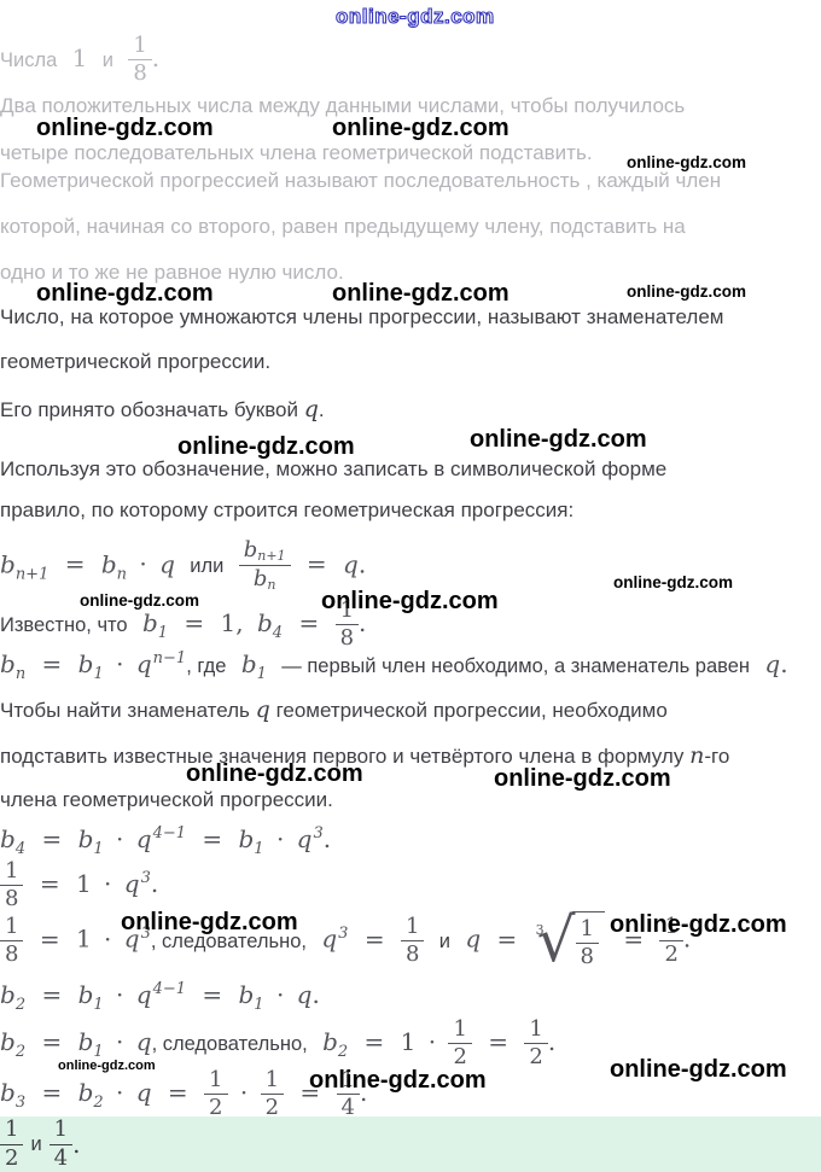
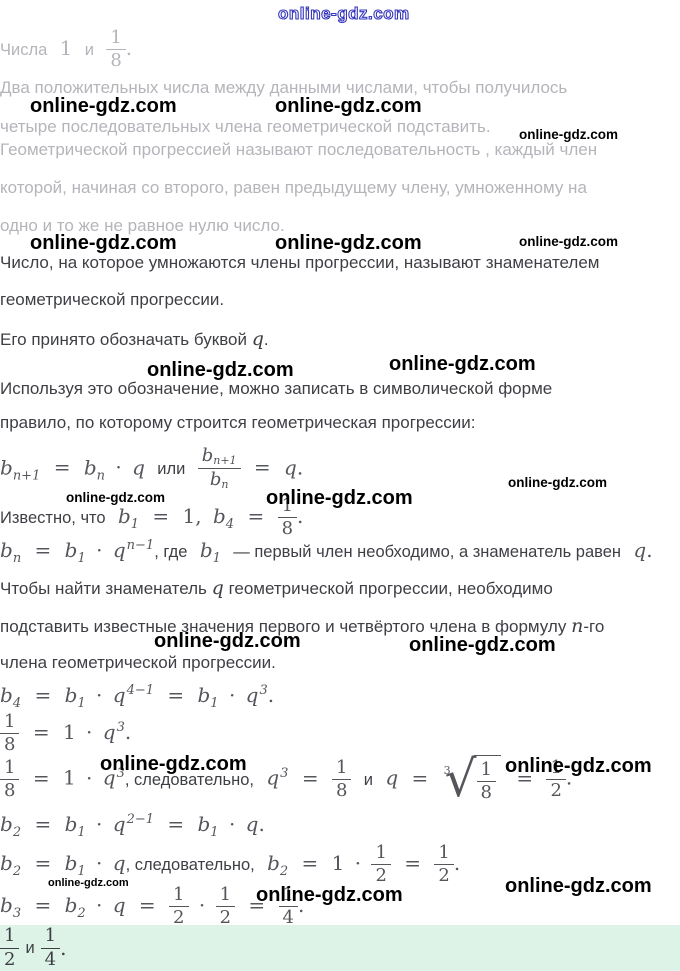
  online-gdz.com
  online-gdz.com
  online-gdz.com
  online-gdz.com
  online-gdz.com
  online-gdz.com
  online-gdz.com
  online-gdz.com
  online-gdz.com
  online-gdz.com
  online-gdz.com
  online-gdz.com
  online-gdz.com
  online-gdz.com
  online-gdz.com
  online-gdz.com
  online-gdz.com
  online-gdz.com
  online-gdz.com
  Числа 1 и
  1
  8
  .
  Два положительных числа между данными числами, чтобы получилось
  четыре последовательных члена геометрической подставить.
  Геометрической прогрессией называют последовательность , каждый член
- которой, начиная со второго, равен предыдущему члену, подставить на
+ которой, начиная со второго, равен предыдущему члену, умноженному на
  одно и то же не равное нулю число.
  Число, на которое умножаются члены прогрессии, называют знаменателем
  геометрической прогрессии.
  Его принято обозначать буквой q.
  Используя это обозначение, можно записать в символической форме
- правило, по которому строится геометрическая прогрессия:
+ правило, по которому строится геометрическая прогрессии:
  bn+1 = bn · q или
  bn+1
  bn
  = q.
  Известно, что b1 = 1, b4 =
  1
  8
  .
  bn = b1 · qn−1, где b1 — первый член необходимо, а знаменатель равен q.
  Чтобы найти знаменатель q геометрической прогрессии, необходимо
  подставить известные значения первого и четвёртого члена в формулу n-го
  члена геометрической прогрессии.
  b4 = b1 · q4−1 = b1 · q3.
  1
  8
  = 1 · q3.
  1
  8
  = 1 · q3, следовательно, q3 =
  1
  8
  и q =
  3
  √
  1
  8
  =
  1
  2
  .
- b2 = b1 · q4−1 = b1 · q.
+ b2 = b1 · q2−1 = b1 · q.
  b2 = b1 · q, следовательно, b2 = 1 ·
  1
  2
  =
  1
  2
  .
  b3 = b2 · q =
  1
  2
  ·
  1
  2
  =
  1
  4
  .
  1
  2
  и
  1
  4
  .
